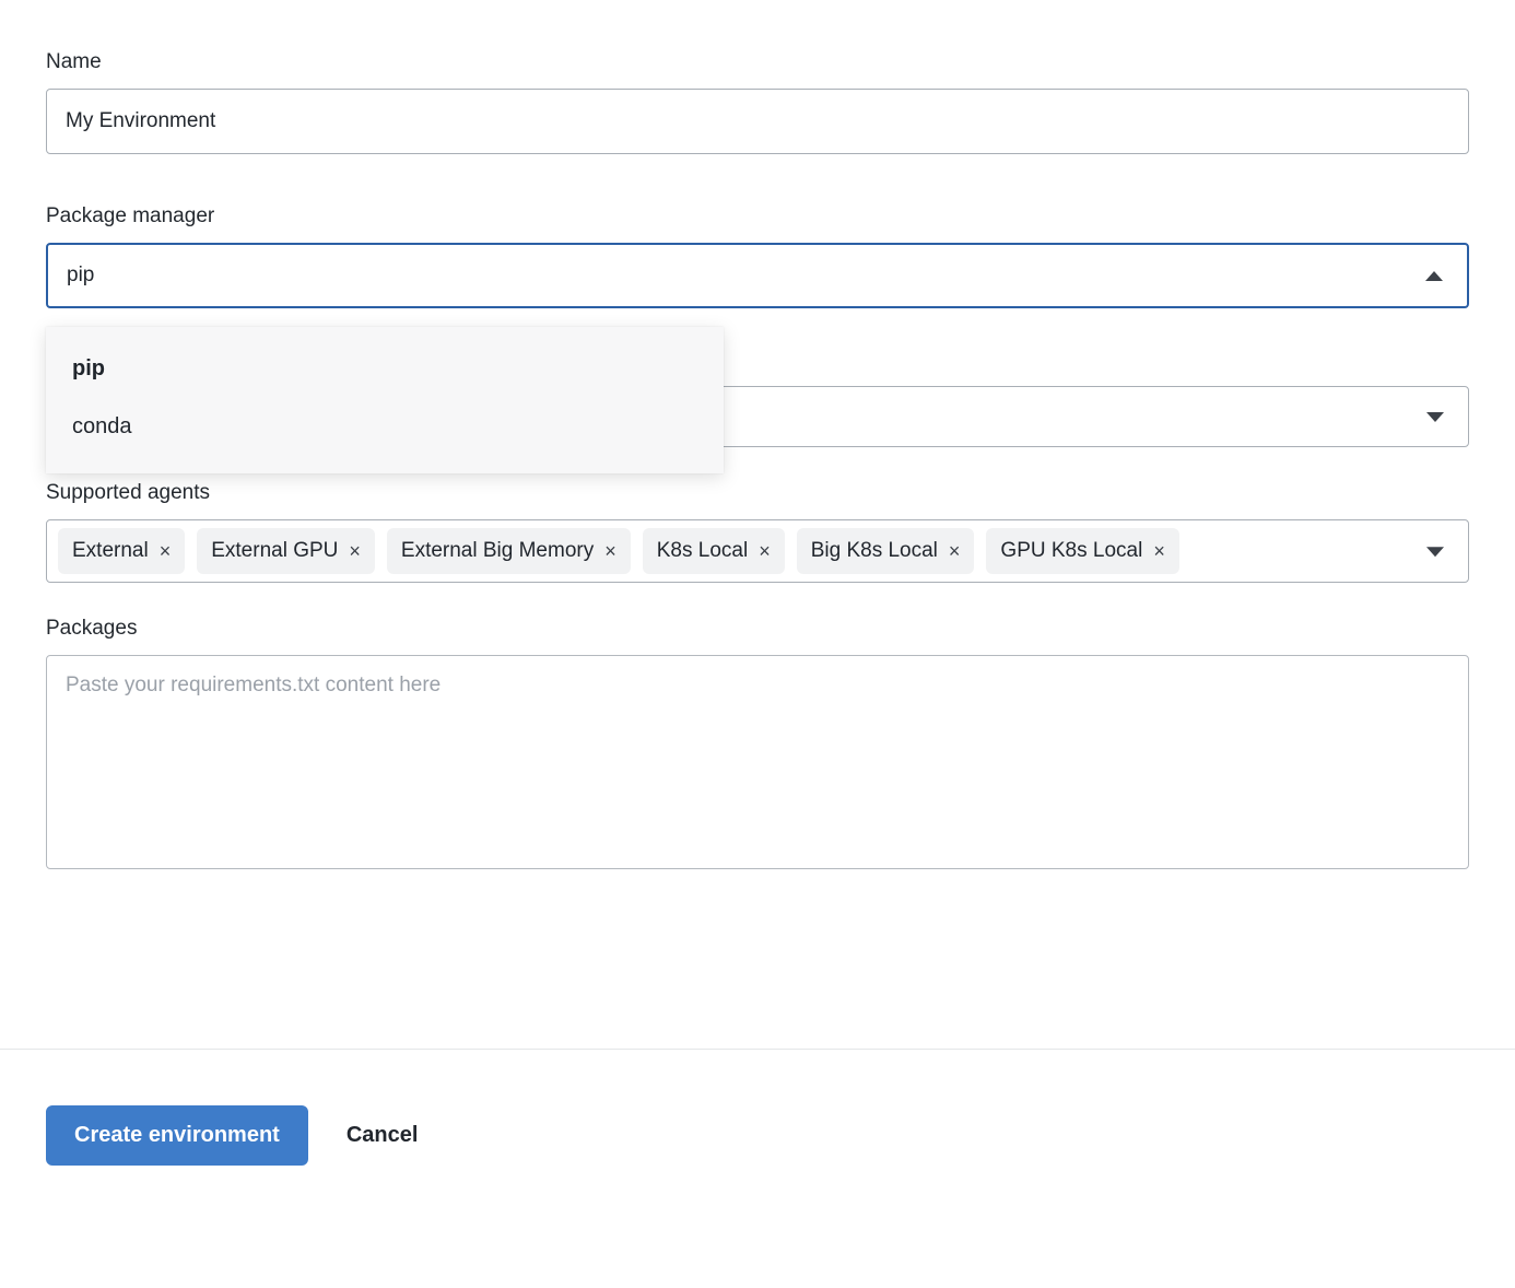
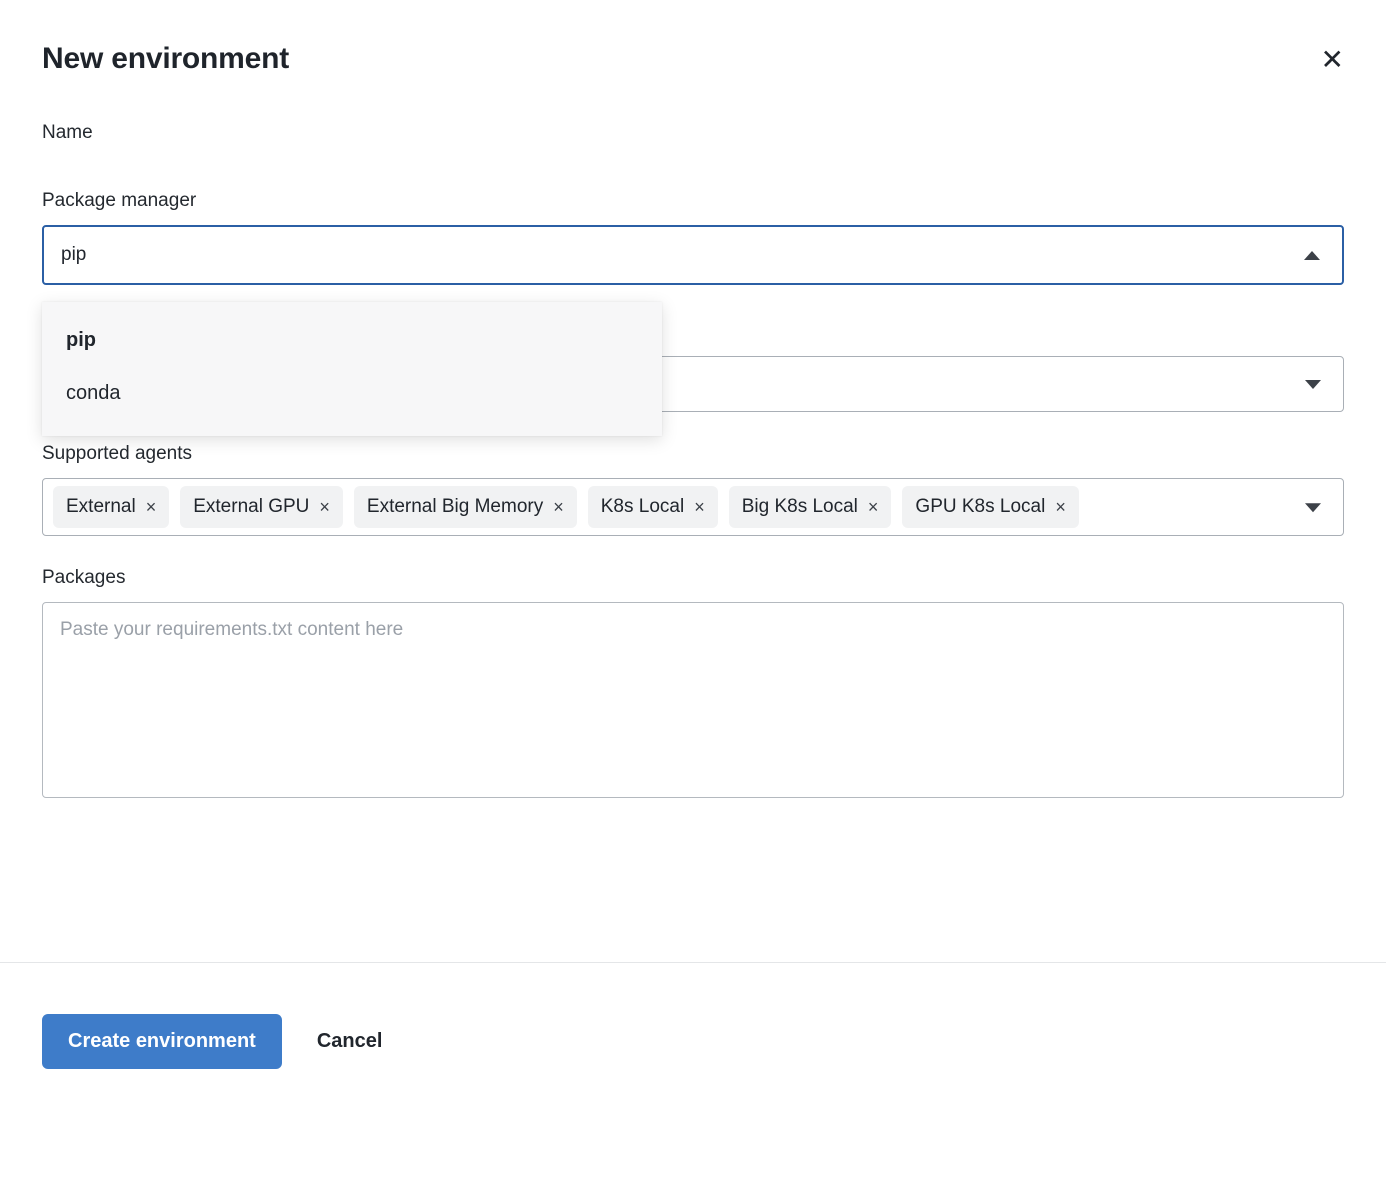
+ New environment
+ ✕
  Name
- My Environment
  Package manager
  pip
  pip
  conda
  Supported agents
  External
  ×
  External GPU
  ×
  External Big Memory
  ×
  K8s Local
  ×
  Big K8s Local
  ×
  GPU K8s Local
  ×
  Packages
  Paste your requirements.txt content here
  Create environment
  Cancel
